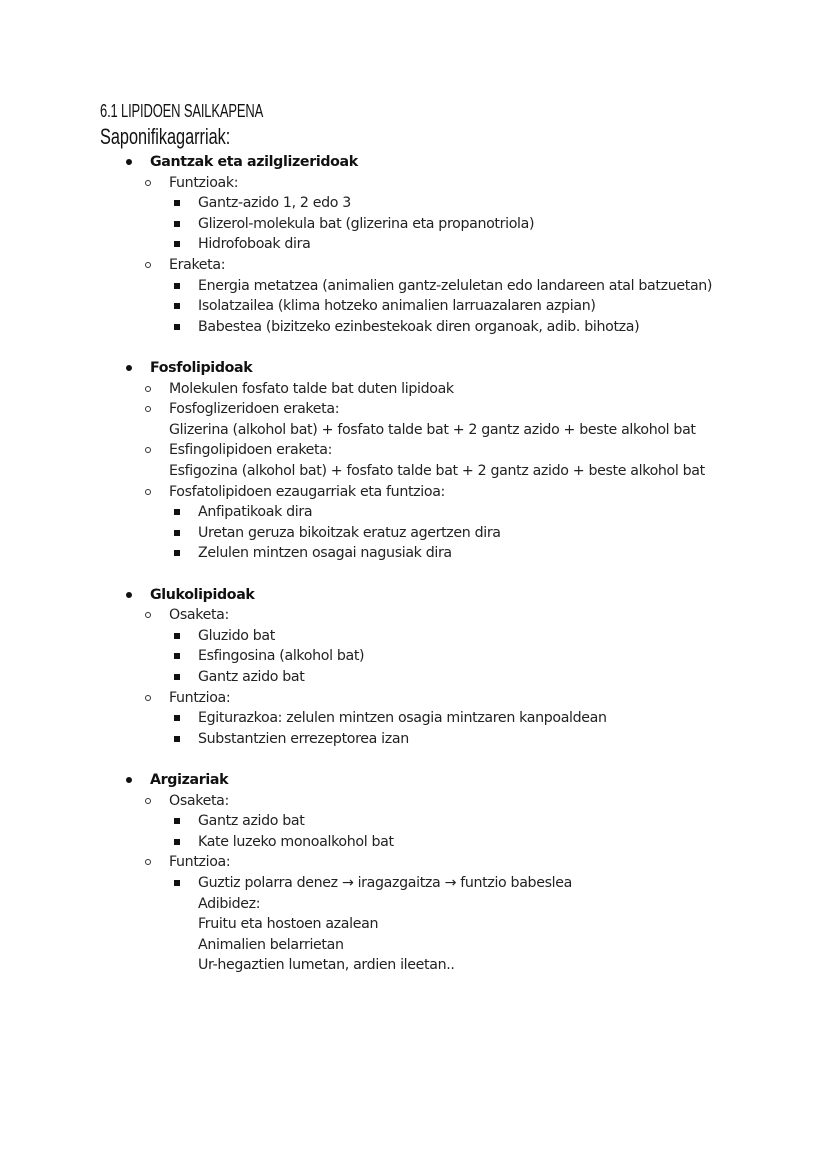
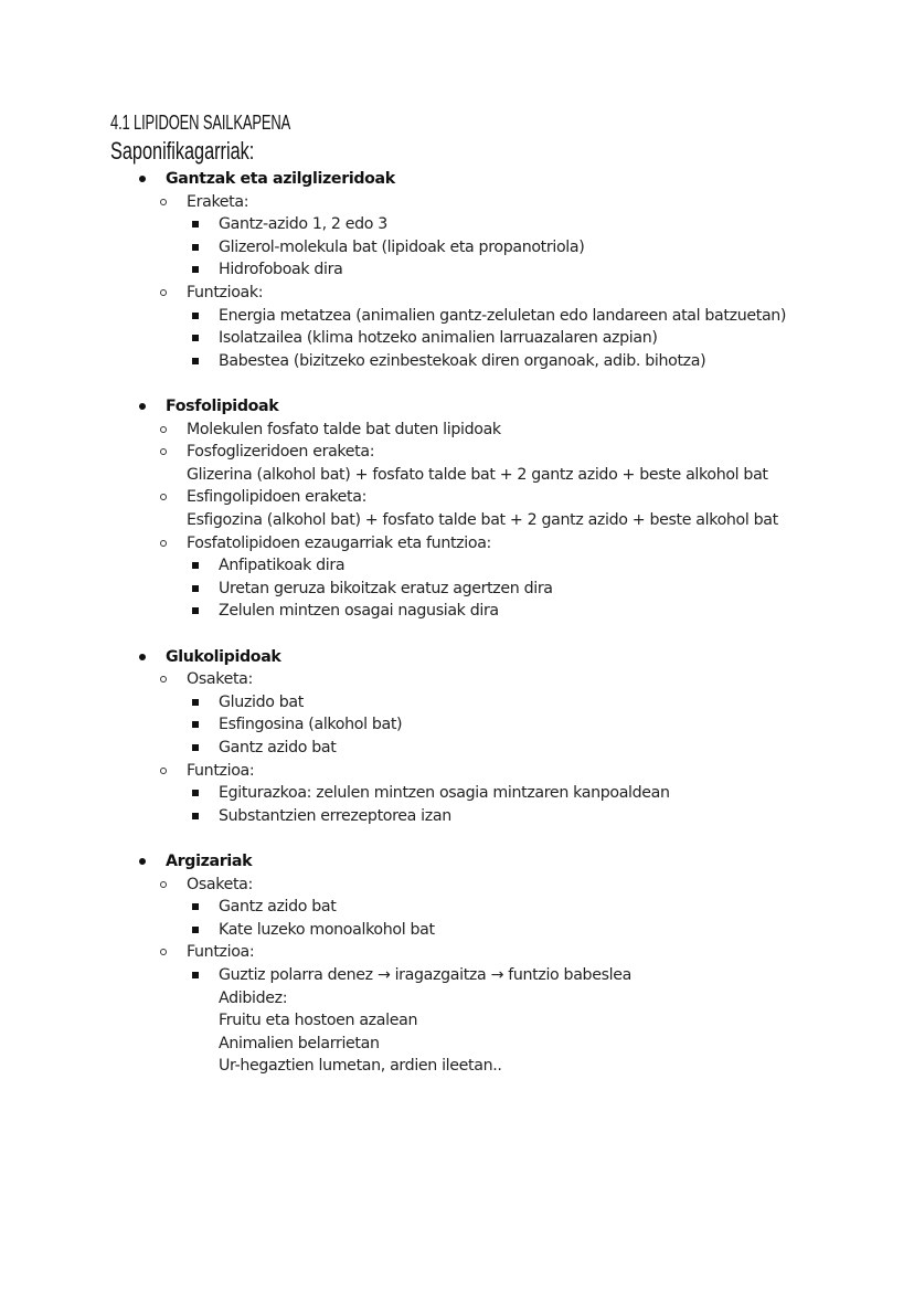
- 6.1 LIPIDOEN SAILKAPENA
+ 4.1 LIPIDOEN SAILKAPENA
  Saponifikagarriak:
  Gantzak eta azilglizeridoak
- Funtzioak:
+ Eraketa:
  Gantz-azido 1, 2 edo 3
- Glizerol-molekula bat (glizerina eta propanotriola)
+ Glizerol-molekula bat (lipidoak eta propanotriola)
  Hidrofoboak dira
- Eraketa:
+ Funtzioak:
  Energia metatzea (animalien gantz-zeluletan edo landareen atal batzuetan)
  Isolatzailea (klima hotzeko animalien larruazalaren azpian)
  Babestea (bizitzeko ezinbestekoak diren organoak, adib. bihotza)
  Fosfolipidoak
  Molekulen fosfato talde bat duten lipidoak
  Fosfoglizeridoen eraketa:
  Glizerina (alkohol bat) + fosfato talde bat + 2 gantz azido + beste alkohol bat
  Esfingolipidoen eraketa:
  Esfigozina (alkohol bat) + fosfato talde bat + 2 gantz azido + beste alkohol bat
  Fosfatolipidoen ezaugarriak eta funtzioa:
  Anfipatikoak dira
  Uretan geruza bikoitzak eratuz agertzen dira
  Zelulen mintzen osagai nagusiak dira
  Glukolipidoak
  Osaketa:
  Gluzido bat
  Esfingosina (alkohol bat)
  Gantz azido bat
  Funtzioa:
  Egiturazkoa: zelulen mintzen osagia mintzaren kanpoaldean
  Substantzien errezeptorea izan
  Argizariak
  Osaketa:
  Gantz azido bat
  Kate luzeko monoalkohol bat
  Funtzioa:
  Guztiz polarra denez → iragazgaitza → funtzio babeslea
  Adibidez:
  Fruitu eta hostoen azalean
  Animalien belarrietan
  Ur-hegaztien lumetan, ardien ileetan..
